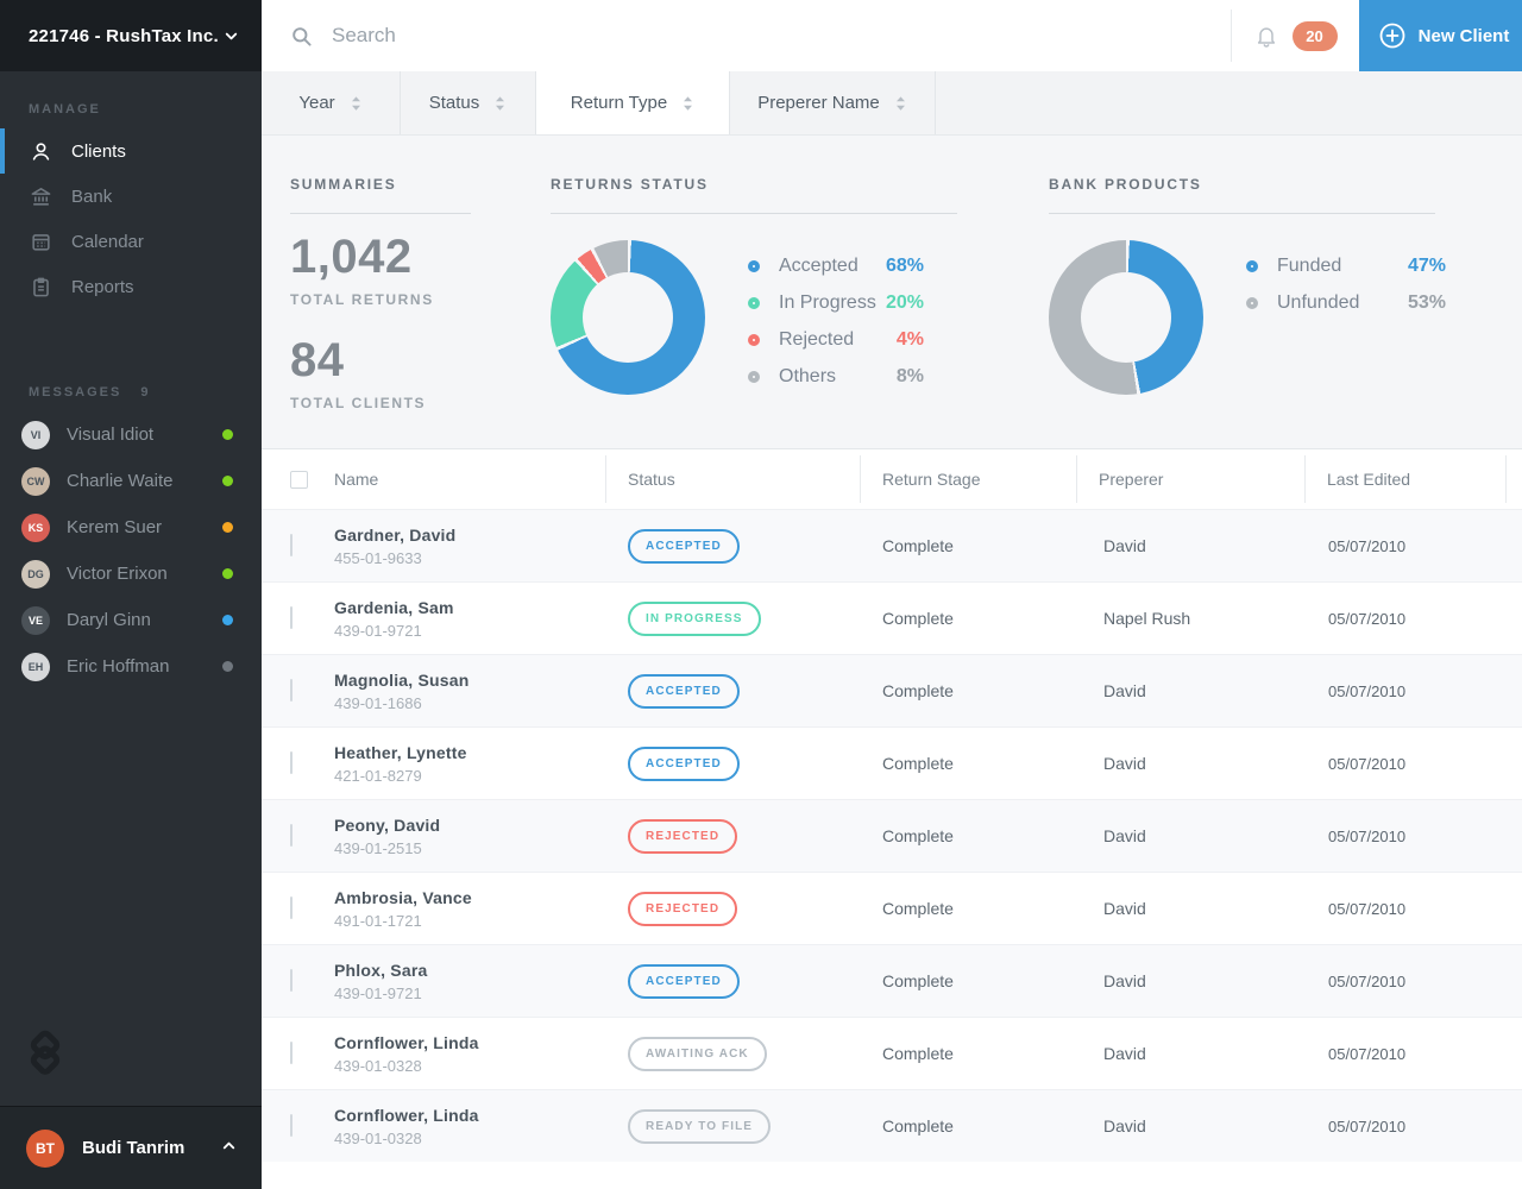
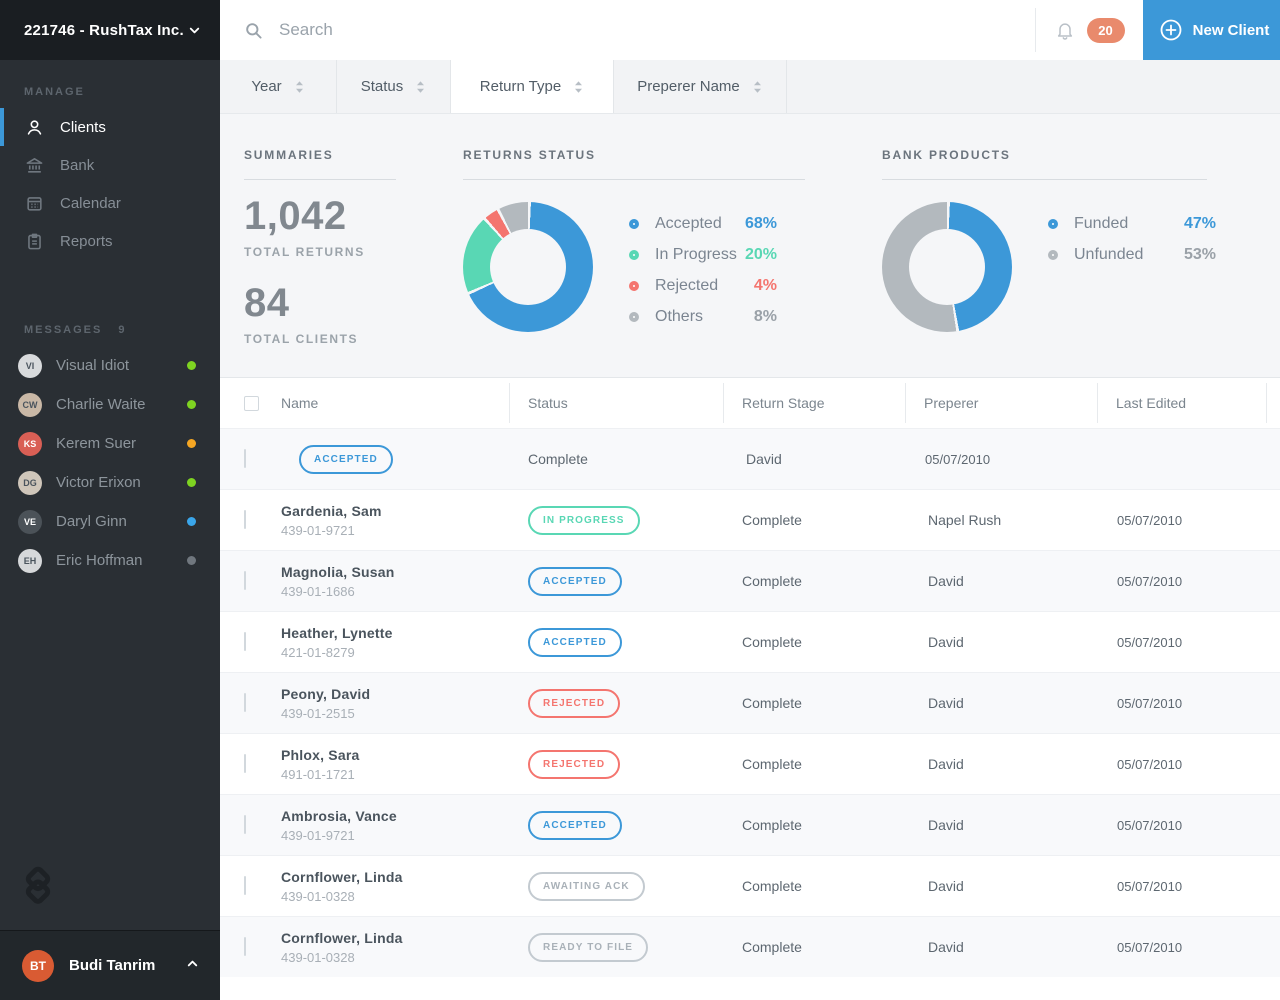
  221746 - RushTax Inc.
  MANAGE
  Clients
  Bank
  Calendar
  Reports
  MESSAGES
  9
  VI
  Visual Idiot
  CW
  Charlie Waite
  KS
  Kerem Suer
  DG
  Victor Erixon
  VE
  Daryl Ginn
  EH
  Eric Hoffman
  BT
  Budi Tanrim
  Search
  20
  New Client
  Year
  Status
  Return Type
  Preperer Name
  SUMMARIES
  1,042
  TOTAL RETURNS
  84
  TOTAL CLIENTS
  RETURNS STATUS
  Accepted
  68%
  In Progress
  20%
  Rejected
  4%
  Others
  8%
  BANK PRODUCTS
  Funded
  47%
  Unfunded
  53%
  Name
  Status
  Return Stage
  Preperer
  Last Edited
- Gardner, David
- 455-01-9633
  ACCEPTED
  Complete
  David
  05/07/2010
  Gardenia, Sam
  439-01-9721
  IN PROGRESS
  Complete
  Napel Rush
  05/07/2010
  Magnolia, Susan
  439-01-1686
  ACCEPTED
  Complete
  David
  05/07/2010
  Heather, Lynette
  421-01-8279
  ACCEPTED
  Complete
  David
  05/07/2010
  Peony, David
  439-01-2515
  REJECTED
  Complete
  David
  05/07/2010
- Ambrosia, Vance
+ Phlox, Sara
  491-01-1721
  REJECTED
  Complete
  David
  05/07/2010
- Phlox, Sara
+ Ambrosia, Vance
  439-01-9721
  ACCEPTED
  Complete
  David
  05/07/2010
  Cornflower, Linda
  439-01-0328
  AWAITING ACK
  Complete
  David
  05/07/2010
  Cornflower, Linda
  439-01-0328
  READY TO FILE
  Complete
  David
  05/07/2010
